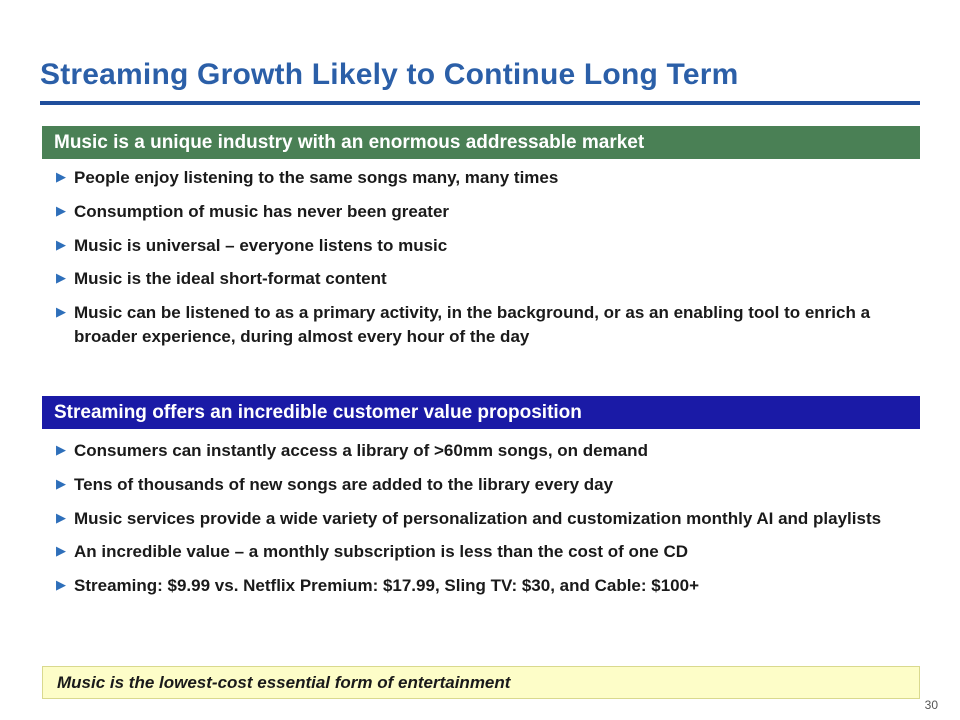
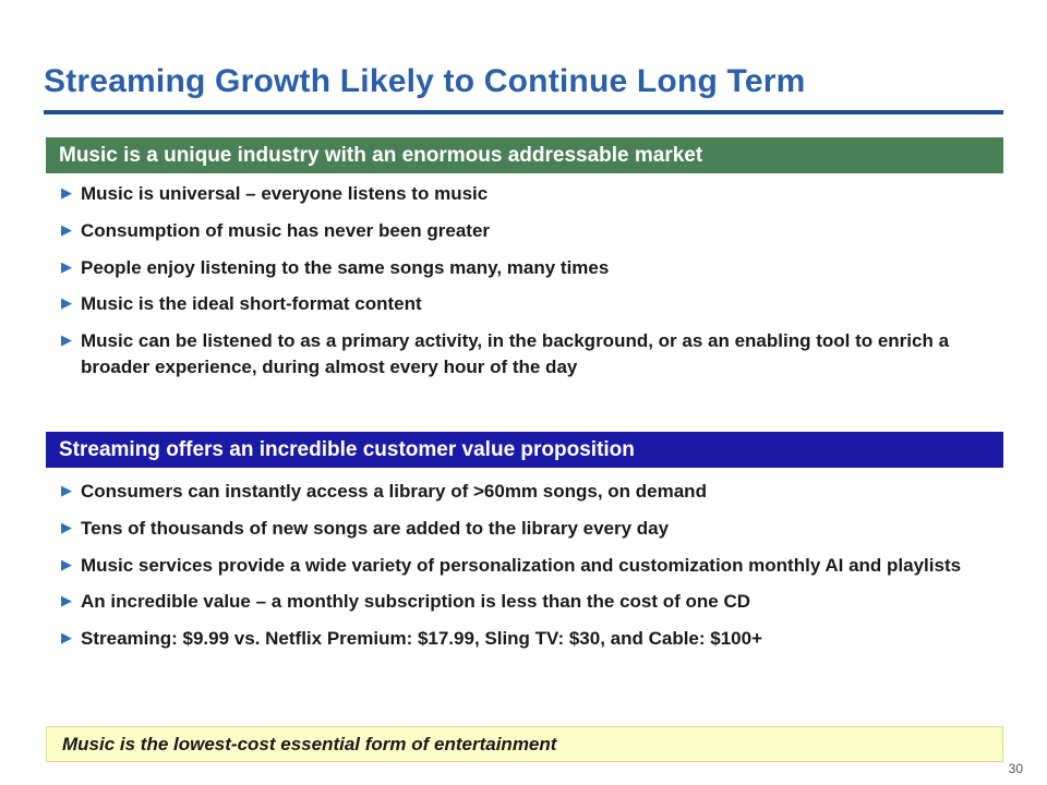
  Streaming Growth Likely to Continue Long Term
  Music is a unique industry with an enormous addressable market
  ▶
- People enjoy listening to the same songs many, many times
+ Music is universal – everyone listens to music
  ▶
  Consumption of music has never been greater
  ▶
- Music is universal – everyone listens to music
+ People enjoy listening to the same songs many, many times
  ▶
  Music is the ideal short-format content
  ▶
  Music can be listened to as a primary activity, in the background, or as an enabling tool to enrich a broader experience, during almost every hour of the day
  Streaming offers an incredible customer value proposition
  ▶
  Consumers can instantly access a library of >60mm songs, on demand
  ▶
  Tens of thousands of new songs are added to the library every day
  ▶
  Music services provide a wide variety of personalization and customization monthly AI and playlists
  ▶
  An incredible value – a monthly subscription is less than the cost of one CD
  ▶
  Streaming: $9.99 vs. Netflix Premium: $17.99, Sling TV: $30, and Cable: $100+
  Music is the lowest-cost essential form of entertainment
  30
